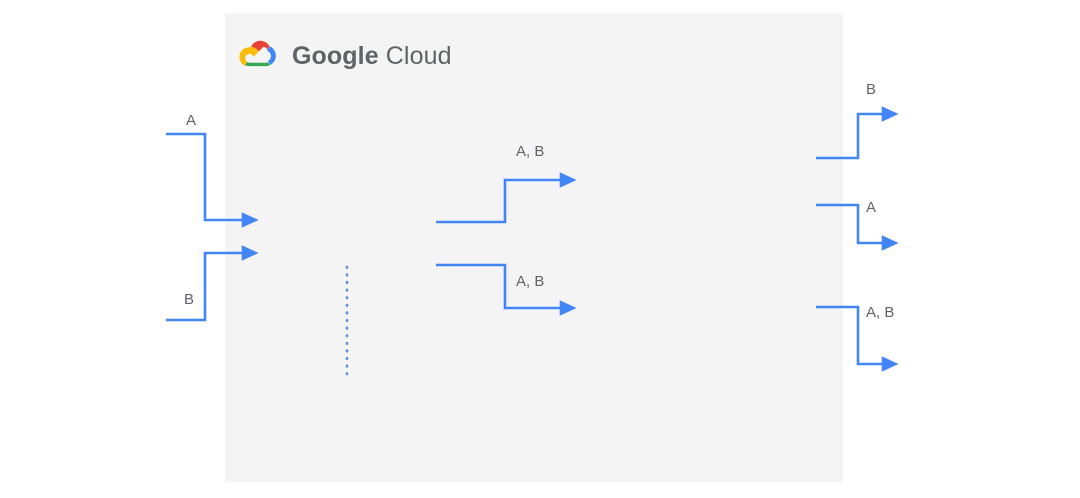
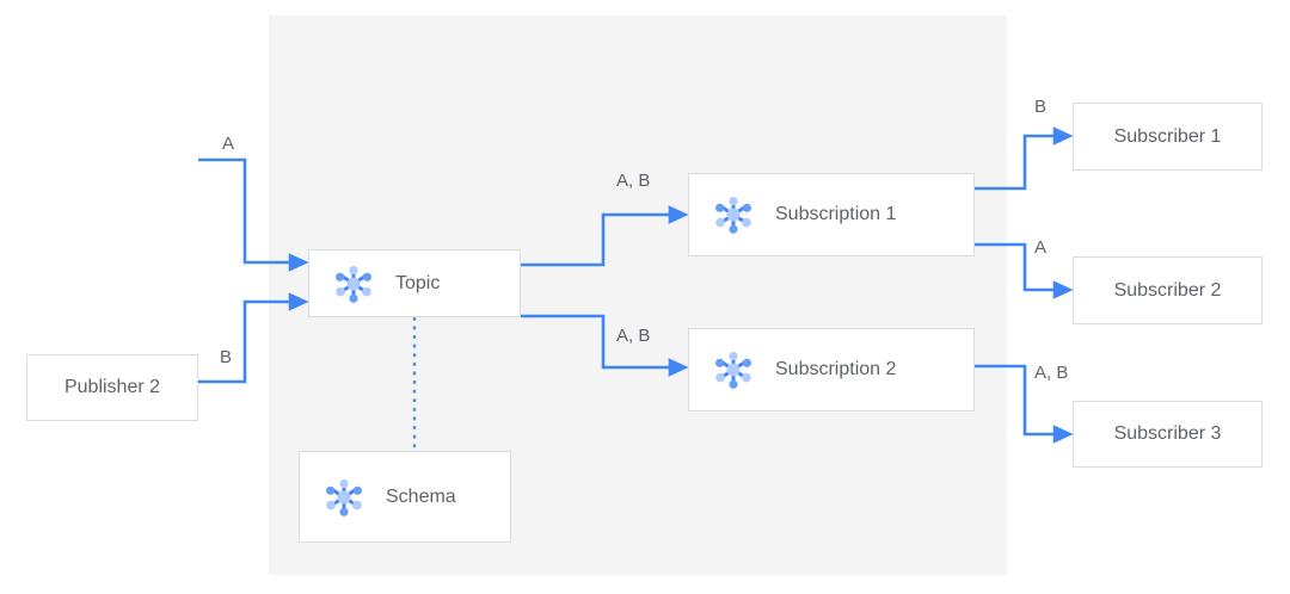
- Google Cloud
  A
  B
  A, B
  A, B
  B
  A
  A, B
+ Publisher 2
+ Topic
+ Schema
+ Subscription 1
+ Subscription 2
+ Subscriber 1
+ Subscriber 2
+ Subscriber 3
